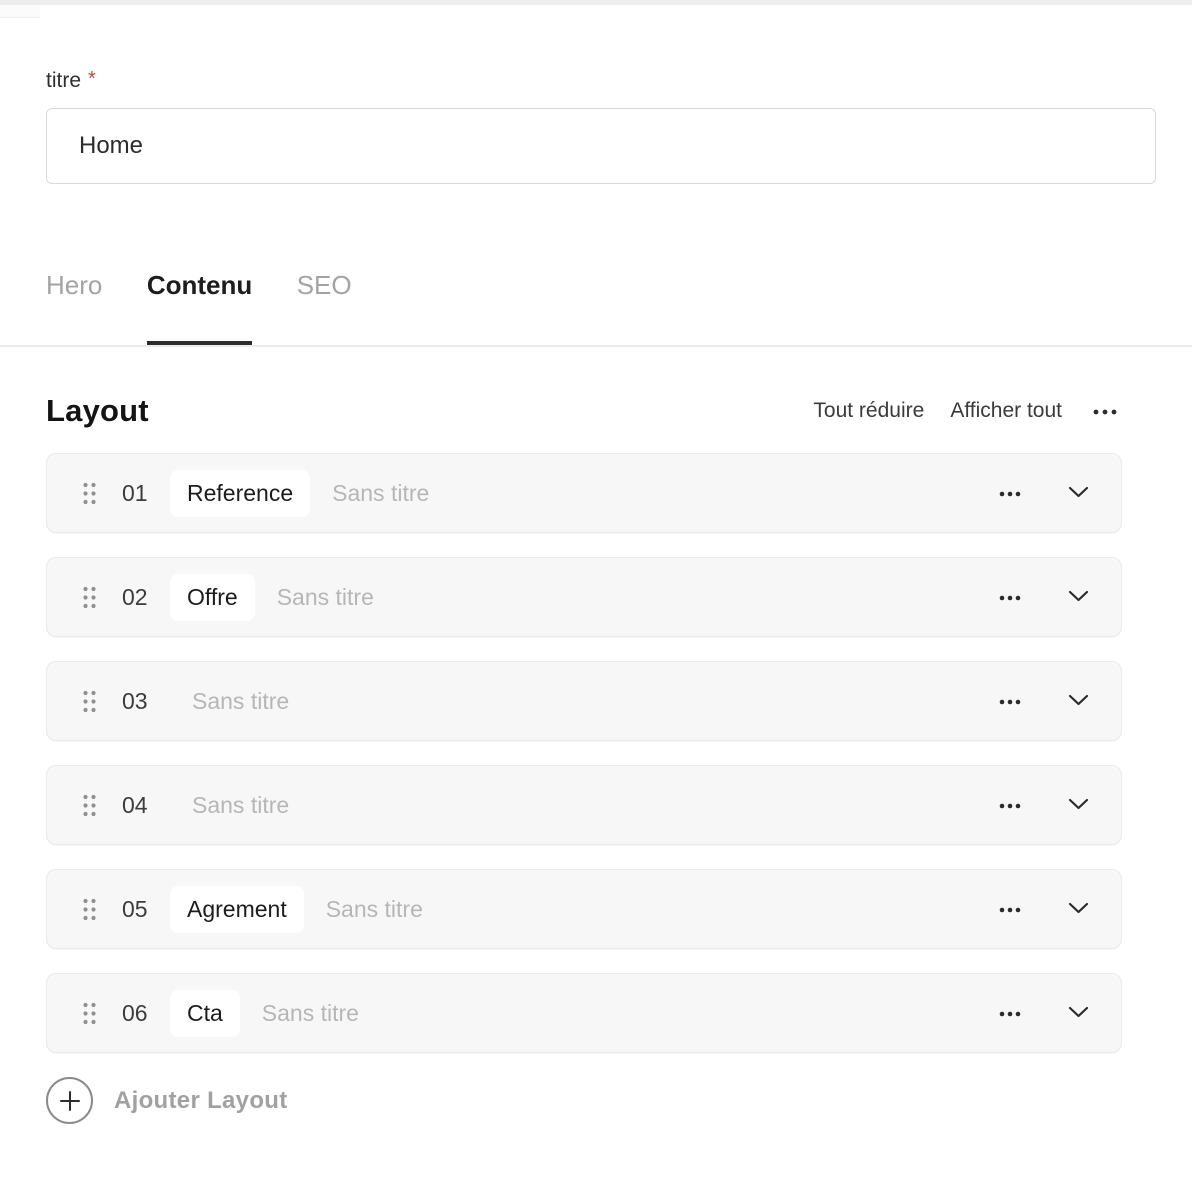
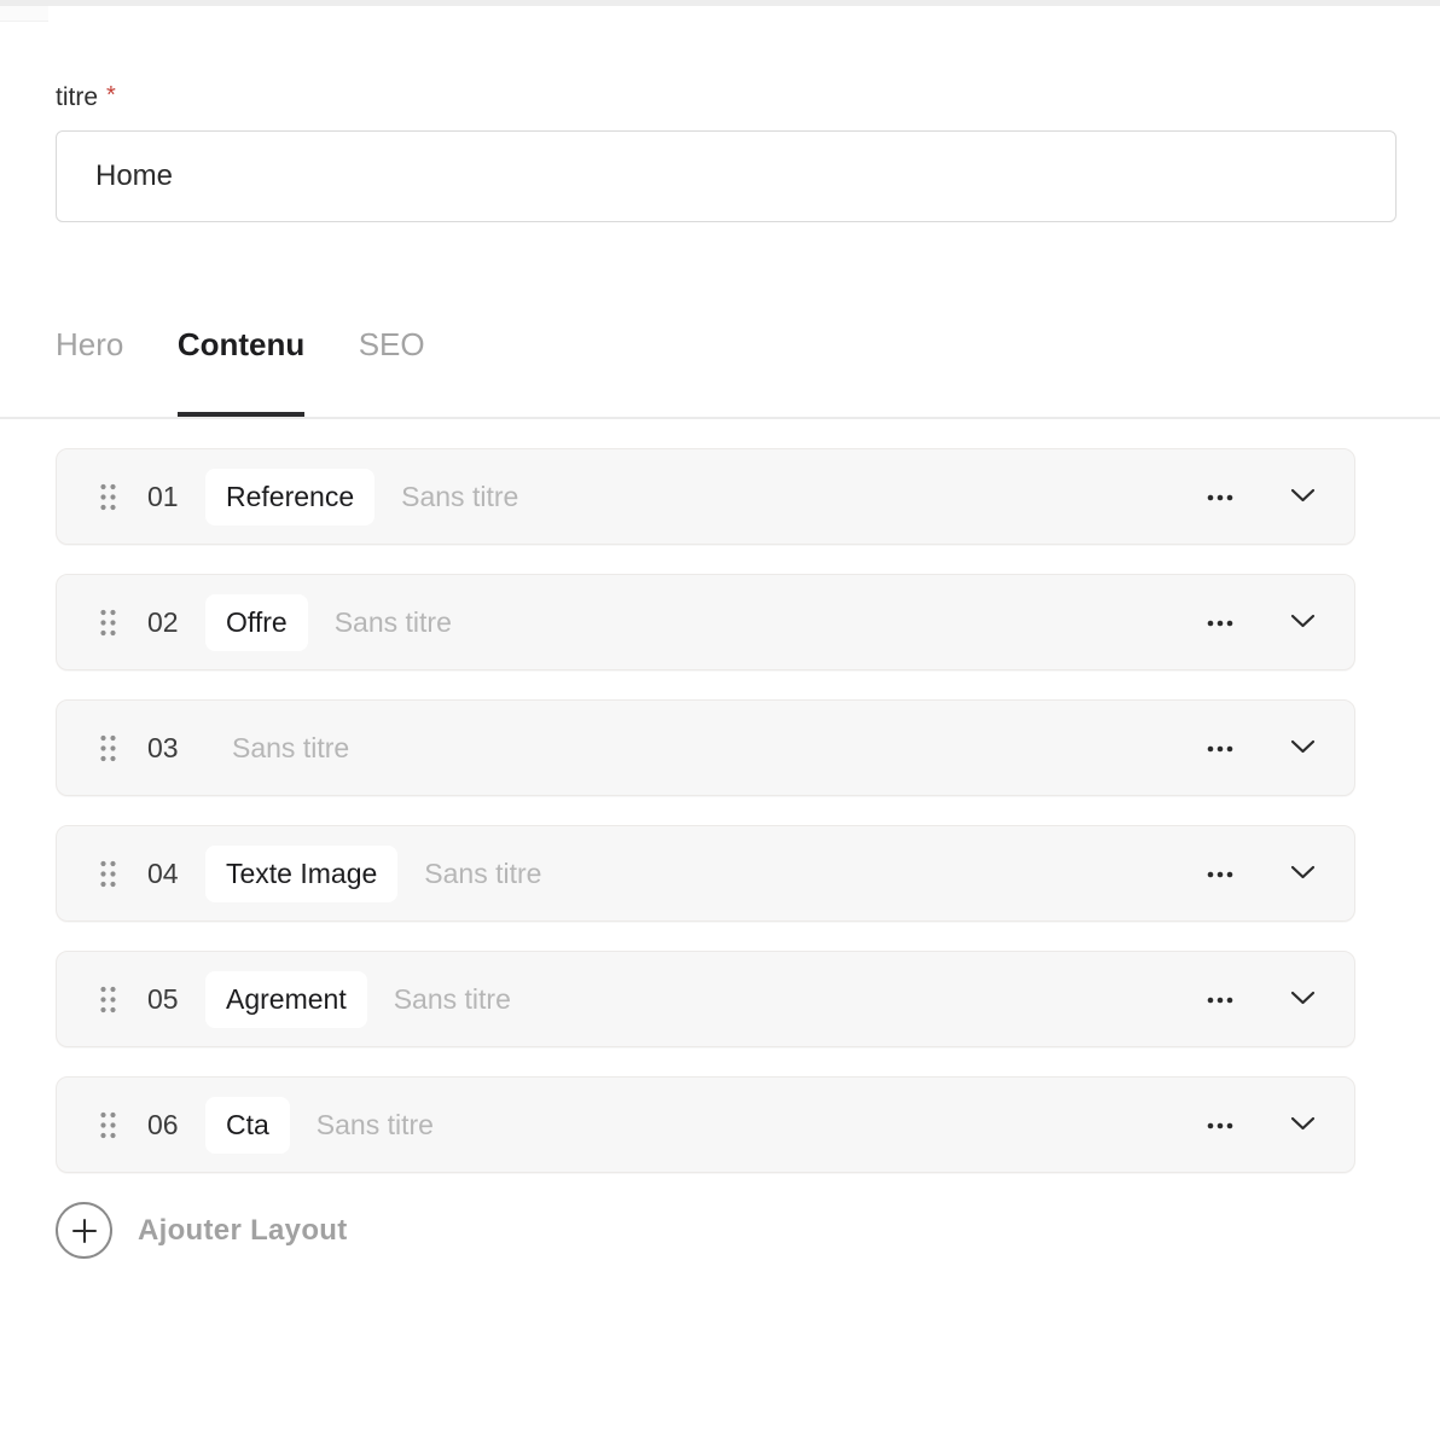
  titre *
  Home
  Hero Contenu SEO
- Layout
- Tout réduire
- Afficher tout
  01
  Reference
  Sans titre
  02
  Offre
  Sans titre
  03
  Sans titre
  04
+ Texte Image
  Sans titre
  05
  Agrement
  Sans titre
  06
  Cta
  Sans titre
  Ajouter Layout
